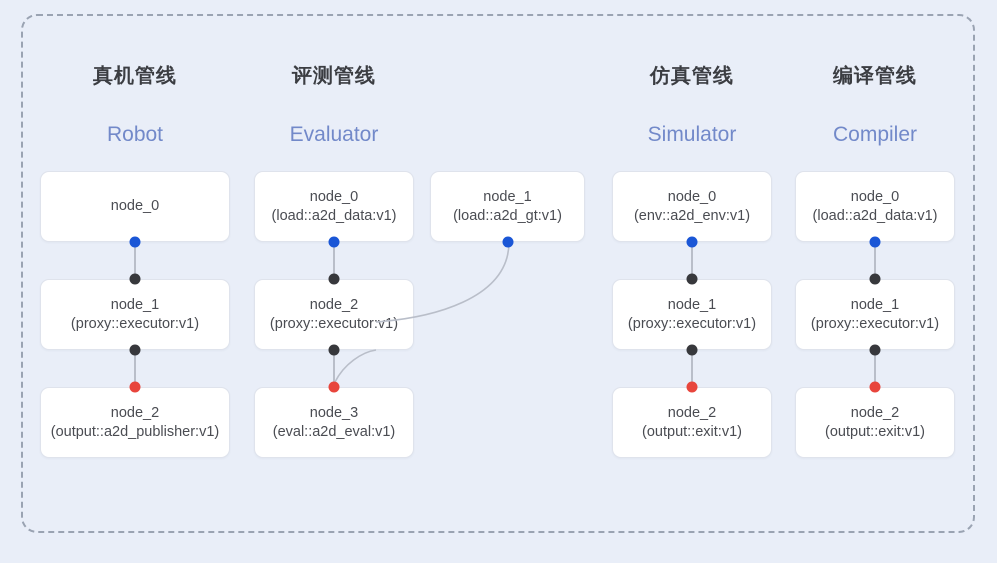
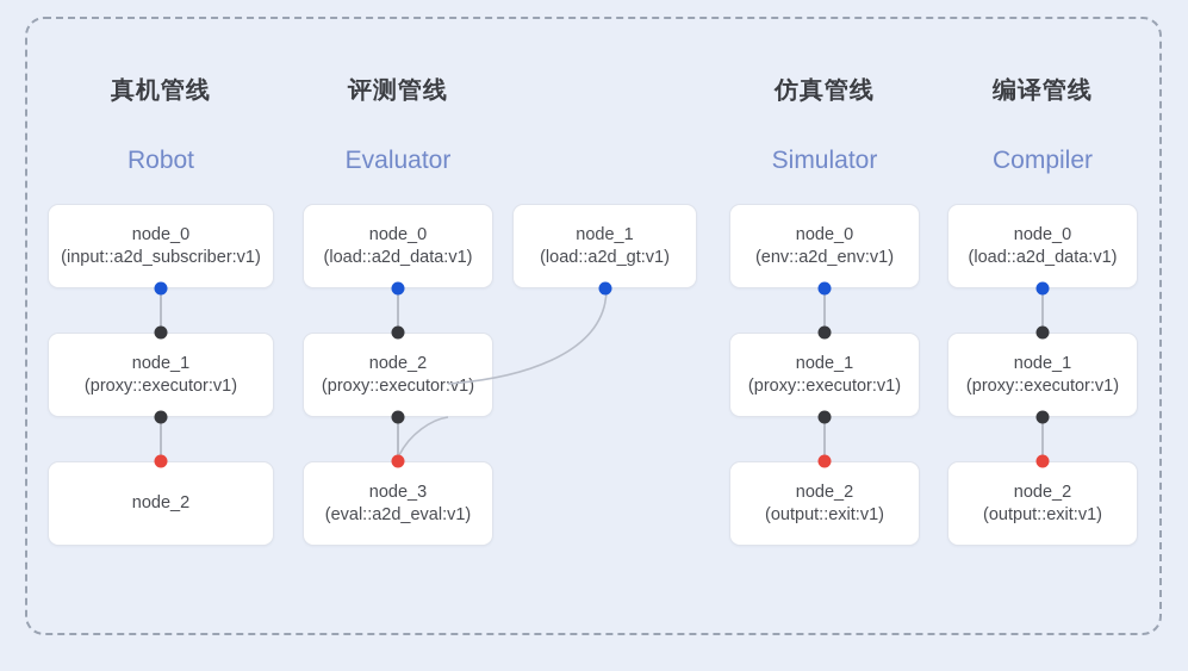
  真机管线
  Robot
  node_0
+ (input::a2d_subscriber:v1)
  node_1
  (proxy::executor:v1)
  node_2
- (output::a2d_publisher:v1)
  评测管线
  Evaluator
  node_0
  (load::a2d_data:v1)
  node_2
  (proxy::executor:v1)
  node_3
  (eval::a2d_eval:v1)
  node_1
  (load::a2d_gt:v1)
  仿真管线
  Simulator
  node_0
  (env::a2d_env:v1)
  node_1
  (proxy::executor:v1)
  node_2
  (output::exit:v1)
  编译管线
  Compiler
  node_0
  (load::a2d_data:v1)
  node_1
  (proxy::executor:v1)
  node_2
  (output::exit:v1)
